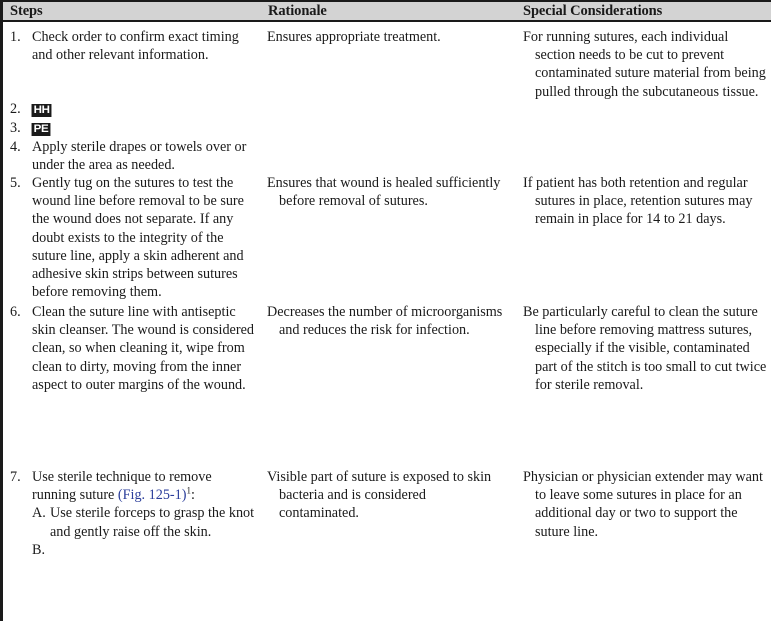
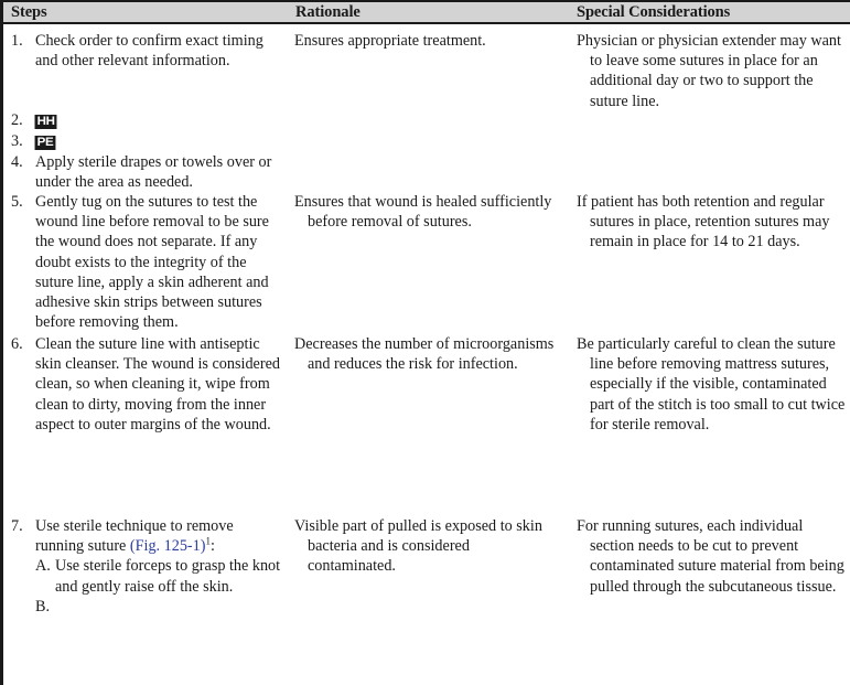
  Steps
  Rationale
  Special Considerations
  1.
  Check order to confirm exact timing and other relevant information.
  Ensures appropriate treatment.
- For running sutures, each individual section needs to be cut to prevent contaminated suture material from being pulled through the subcutaneous tissue.
+ Physician or physician extender may want to leave some sutures in place for an additional day or two to support the suture line.
  2.
  HH
  3.
  PE
  4.
  Apply sterile drapes or towels over or under the area as needed.
  5.
  Gently tug on the sutures to test the wound line before removal to be sure the wound does not separate. If any doubt exists to the integrity of the suture line, apply a skin adherent and adhesive skin strips between sutures before removing them.
  Ensures that wound is healed sufficiently before removal of sutures.
  If patient has both retention and regular sutures in place, retention sutures may remain in place for 14 to 21 days.
  6.
  Clean the suture line with antiseptic skin cleanser. The wound is considered clean, so when cleaning it, wipe from clean to dirty, moving from the inner aspect to outer margins of the wound.
  Decreases the number of microorganisms and reduces the risk for infection.
  Be particularly careful to clean the suture line before removing mattress sutures, especially if the visible, contaminated part of the stitch is too small to cut twice for sterile removal.
  7.
  Use sterile technique to remove running suture (Fig. 125-1)1:
  A.
  Use sterile forceps to grasp the knot and gently raise off the skin.
  B.
- Visible part of suture is exposed to skin bacteria and is considered contaminated.
+ Visible part of pulled is exposed to skin bacteria and is considered contaminated.
- Physician or physician extender may want to leave some sutures in place for an additional day or two to support the suture line.
+ For running sutures, each individual section needs to be cut to prevent contaminated suture material from being pulled through the subcutaneous tissue.
